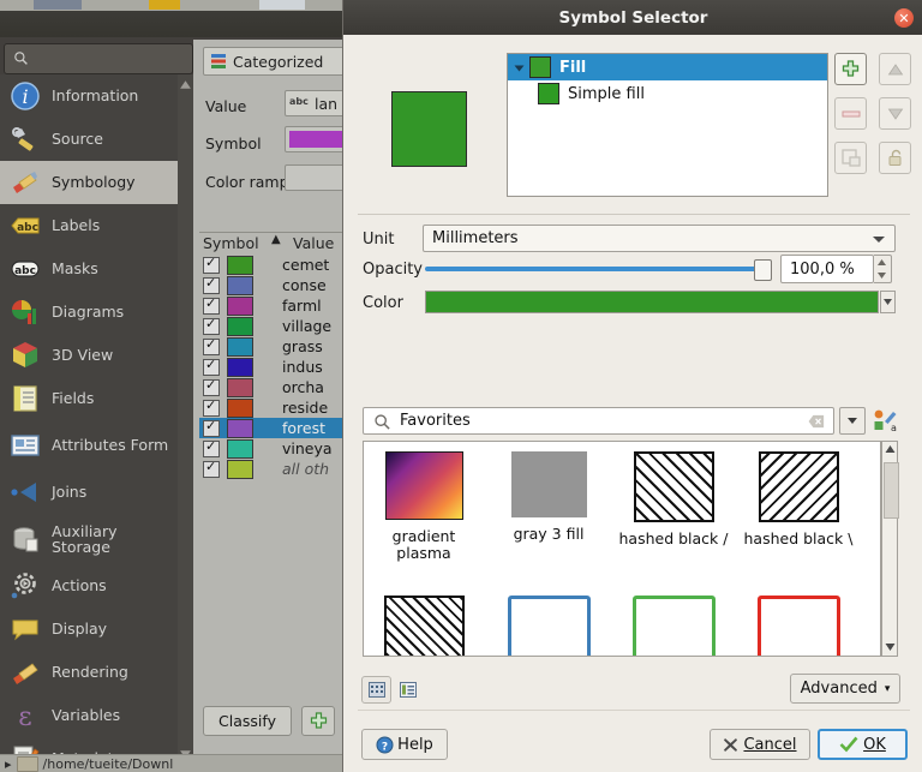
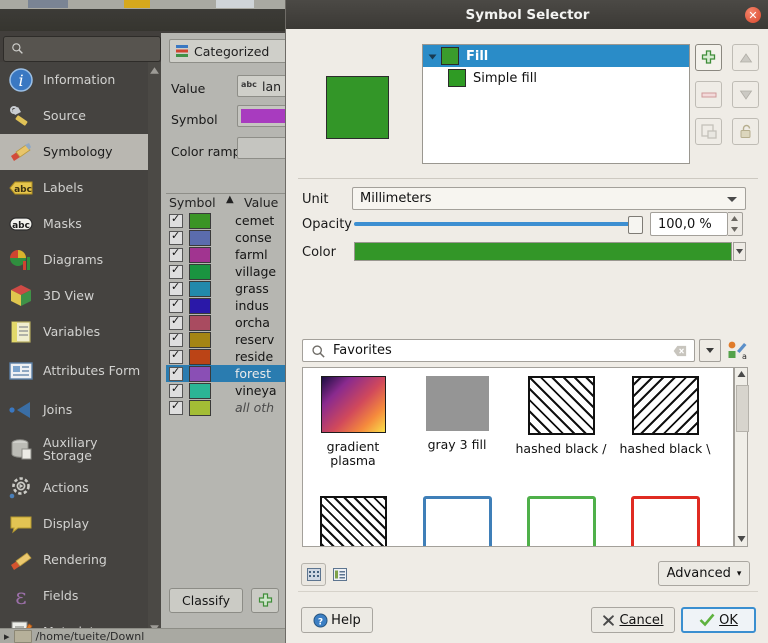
  i
  Information
  Source
  Symbology
  abc
  Labels
  abc
  Masks
  Diagrams
  3D View
- Fields
+ Variables
  Attributes Form
  Joins
  Auxiliary Storage
  Actions
  Display
  Rendering
  ε
- Variables
+ Fields
  Categorized
  Value
  abc
  lan
  Symbol
  Color ram
  Symbol
  ▲
  Value
  cemet
  conse
  farml
  village
  grass
  indus
  orcha
+ reserv
  reside
  forest
  vineya
  all oth
  Classify
  ▸
  /home/tueite/Downl
  Symbol Selector
  ✕
  Fill
  Simple fill
  Unit
  Millimeters
  Opacity
  100,0 %
  Color
  Favorites
  a
  gradient plasma
  gray 3 fill
  hashed black /
  hashed black \
  Advanced
  ▾
  ?
  Help
  Cancel
  OK
